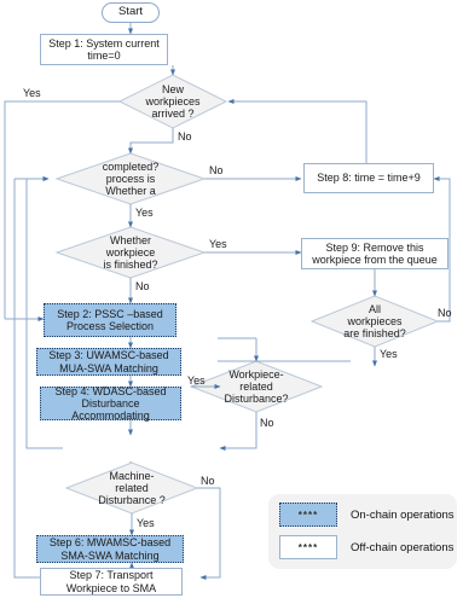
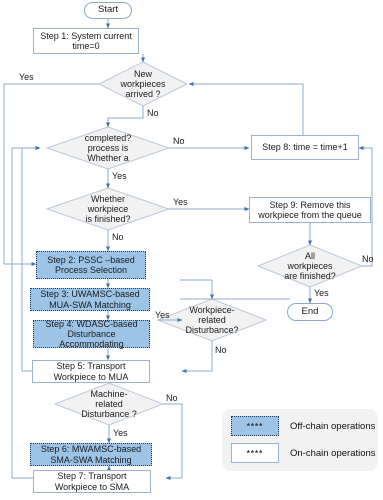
  Start
  Step 1: System current
  time=0
  New
  workpieces
  arrived ?
  completed?
  process is
  Whether a
  Whether
  workpiece
  is finished?
  Step 2: PSSC –based
  Process Selection
  Step 3: UWAMSC-based
  MUA-SWA Matching
  Step 4: WDASC-based
  Disturbance
  Accommodating
+ Step 5: Transport
+ Workpiece to MUA
  Workpiece-
  related
  Disturbance?
  Machine-
  related
  Disturbance ?
  Step 6: MWAMSC-based
  SMA-SWA Matching
  Step 7: Transport
  Workpiece to SMA
- Step 8: time = time+9
+ Step 8: time = time+1
  Step 9: Remove this
  workpiece from the queue
  All
  workpieces
  are finished?
+ End
  Yes
  No
  No
  Yes
  Yes
  No
  Yes
  No
  No
  Yes
  No
  Yes
  ****
- On-chain operations
+ Off-chain operations
  ****
- Off-chain operations
+ On-chain operations
